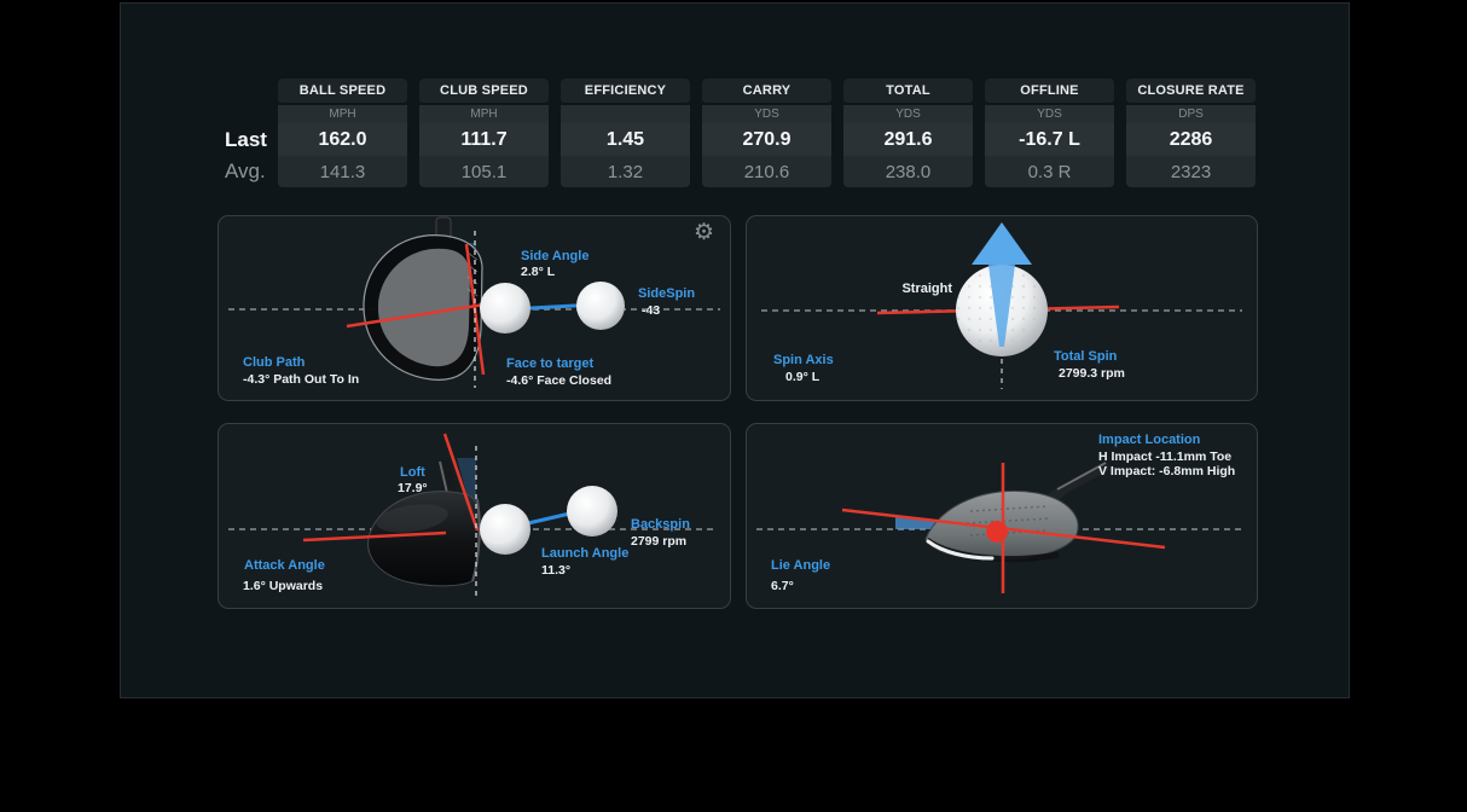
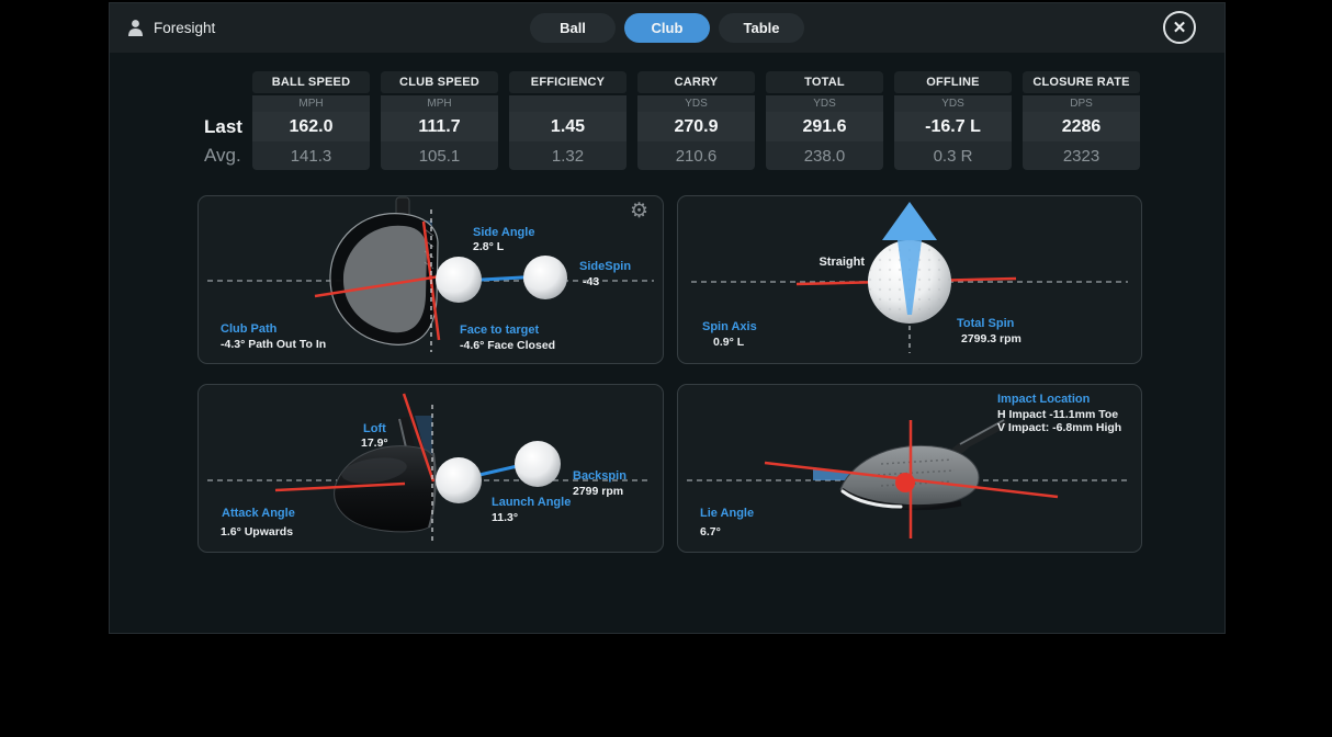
+ Foresight
+ Ball
+ Club
+ Table
+ ✕
  Last
  Avg.
  BALL SPEED
  MPH
  162.0
  141.3
  CLUB SPEED
  MPH
  111.7
  105.1
  EFFICIENCY
  1.45
  1.32
  CARRY
  YDS
  270.9
  210.6
  TOTAL
  YDS
  291.6
  238.0
  OFFLINE
  YDS
  -16.7 L
  0.3 R
  CLOSURE RATE
  DPS
  2286
  2323
  ⚙
  Side Angle
  2.8° L
  SideSpin
  -43
  Club Path
  -4.3° Path Out To In
  Face to target
  -4.6° Face Closed
  Straight
  Spin Axis
  0.9° L
  Total Spin
  2799.3 rpm
  Loft
  17.9°
  Backspin
  2799 rpm
  Launch Angle
  11.3°
  Attack Angle
  1.6° Upwards
  Impact Location
  H Impact -11.1mm Toe
  V Impact: -6.8mm High
  Lie Angle
  6.7°
